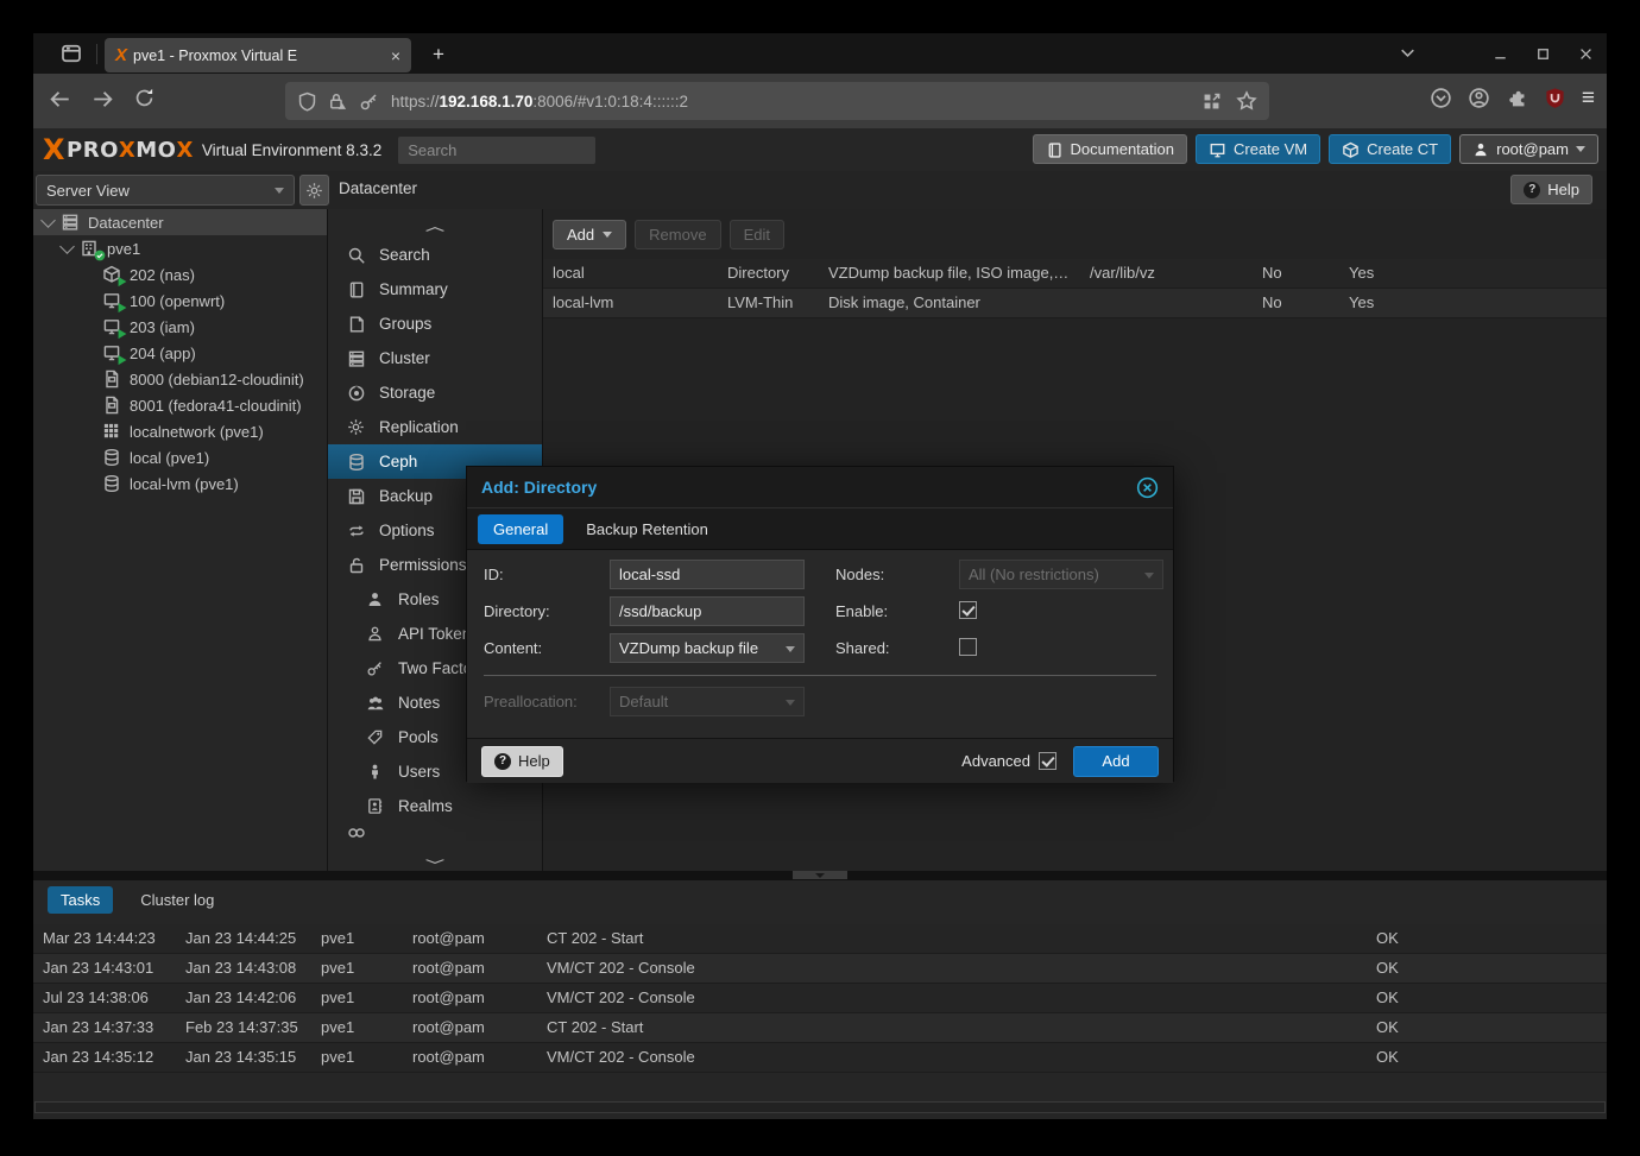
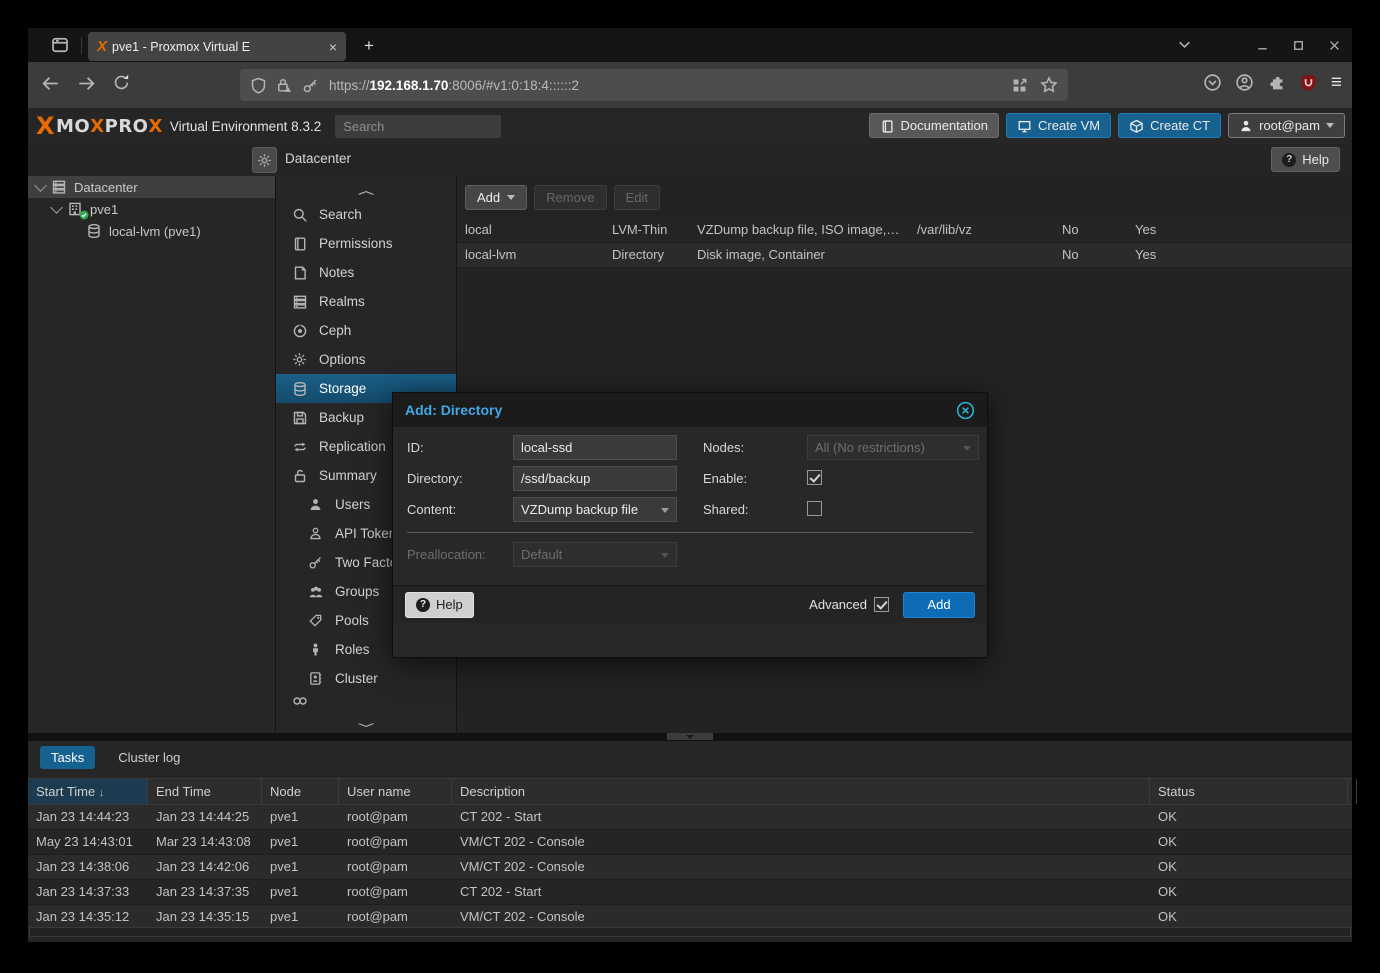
  X
  pve1 - Proxmox Virtual E
  ×
  +
  https://192.168.1.70:8006/#v1:0:18:4::::::2
  ≡
  X
- PRO
+ MO
  X
- MO
+ PRO
  X
  Virtual Environment 8.3.2
  Search
  Documentation
  Create VM
  Create CT
  root@pam
- Server View
  Datacenter
  ?
  Help
  Datacenter
  pve1
- 202 (nas)
- 100 (openwrt)
- 203 (iam)
- 204 (app)
- 8000 (debian12-cloudinit)
- 8001 (fedora41-cloudinit)
- localnetwork (pve1)
- local (pve1)
  local-lvm (pve1)
  Search
- Summary
+ Permissions
- Groups
+ Notes
- Cluster
+ Realms
- Storage
+ Ceph
- Replication
+ Options
- Ceph
+ Storage
  Backup
- Options
+ Replication
- Permissions
+ Summary
- Roles
+ Users
  API Toke
  Two Fact
- Notes
+ Groups
  Pools
- Users
+ Roles
- Realms
+ Cluster
  Add
  Remove
  Edit
  local
- Directory
+ LVM-Thin
  VZDump backup file, ISO image,…
  /var/lib/vz
  No
  Yes
  local-lvm
- LVM-Thin
+ Directory
  Disk image, Container
  No
  Yes
  Tasks
  Cluster log
+ Start Time ↓
+ End Time
+ Node
+ User name
+ Description
+ Status
- Mar 23 14:44:23
+ Jan 23 14:44:23
  Jan 23 14:44:25
  pve1
  root@pam
  CT 202 - Start
  OK
- Jan 23 14:43:01
+ May 23 14:43:01
- Jan 23 14:43:08
+ Mar 23 14:43:08
  pve1
  root@pam
  VM/CT 202 - Console
  OK
- Jul 23 14:38:06
+ Jan 23 14:38:06
  Jan 23 14:42:06
  pve1
  root@pam
  VM/CT 202 - Console
  OK
  Jan 23 14:37:33
- Feb 23 14:37:35
+ Jan 23 14:37:35
  pve1
  root@pam
  CT 202 - Start
  OK
  Jan 23 14:35:12
  Jan 23 14:35:15
  pve1
  root@pam
  VM/CT 202 - Console
  OK
  Add: Directory
- General
- Backup Retention
  ID:
  local-ssd
  Nodes:
  All (No restrictions)
  Directory:
  /ssd/backup
  Enable:
  Content:
  VZDump backup file
  Shared:
  Preallocation:
  Default
  ?
  Help
  Advanced
  Add
